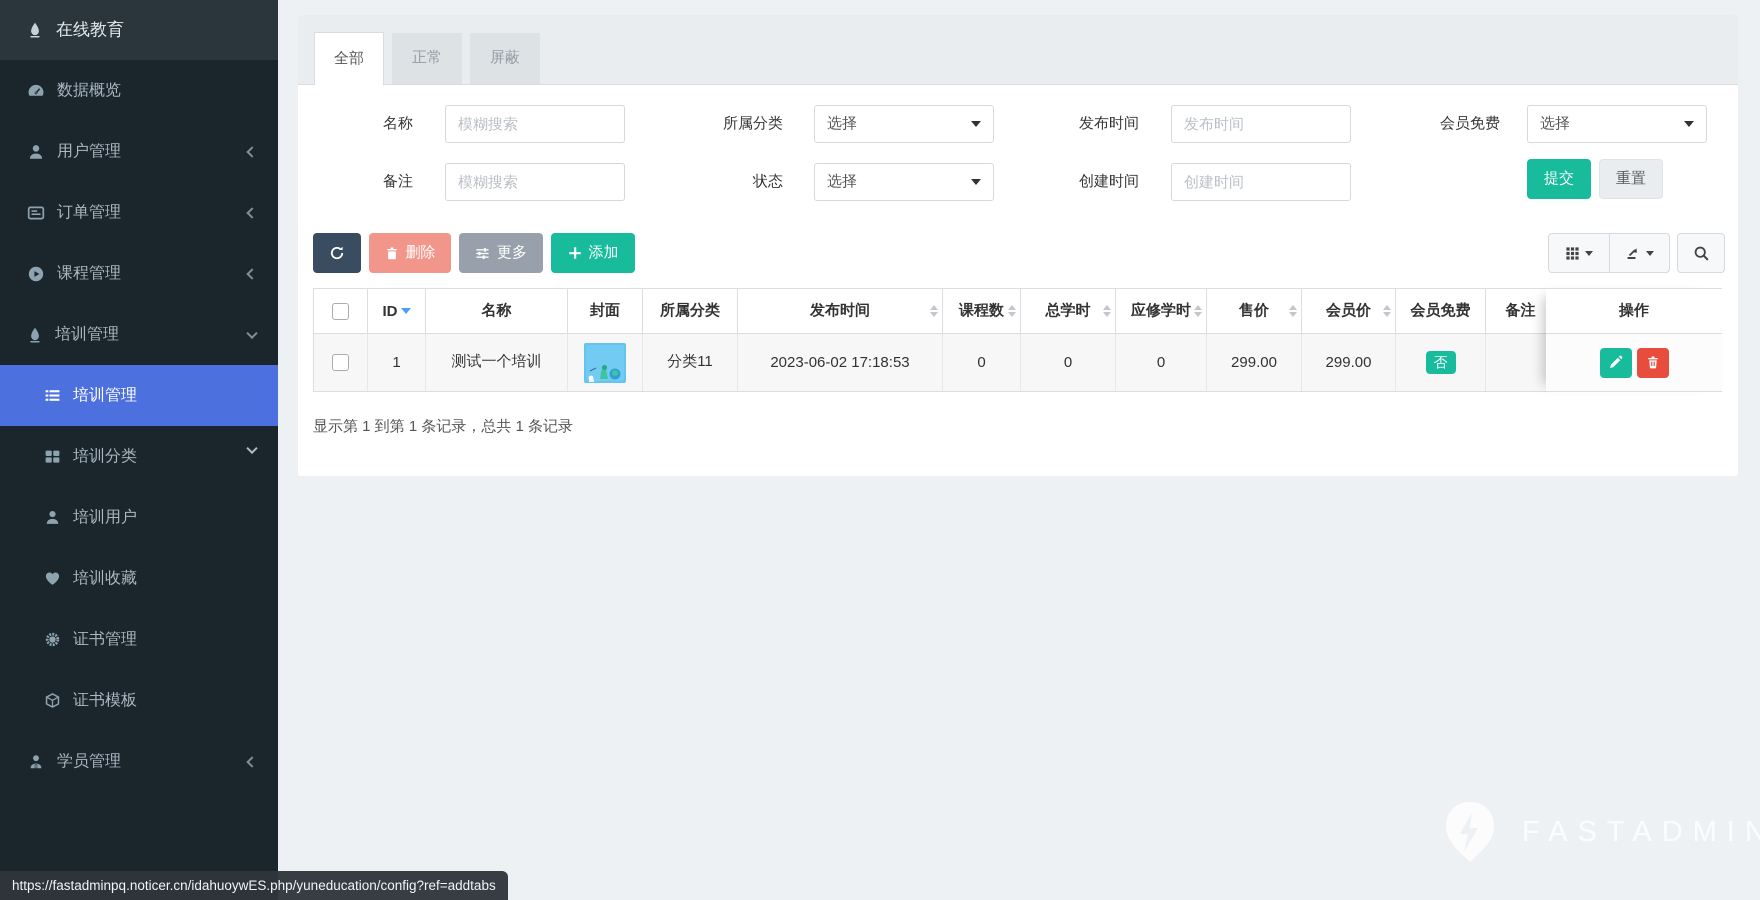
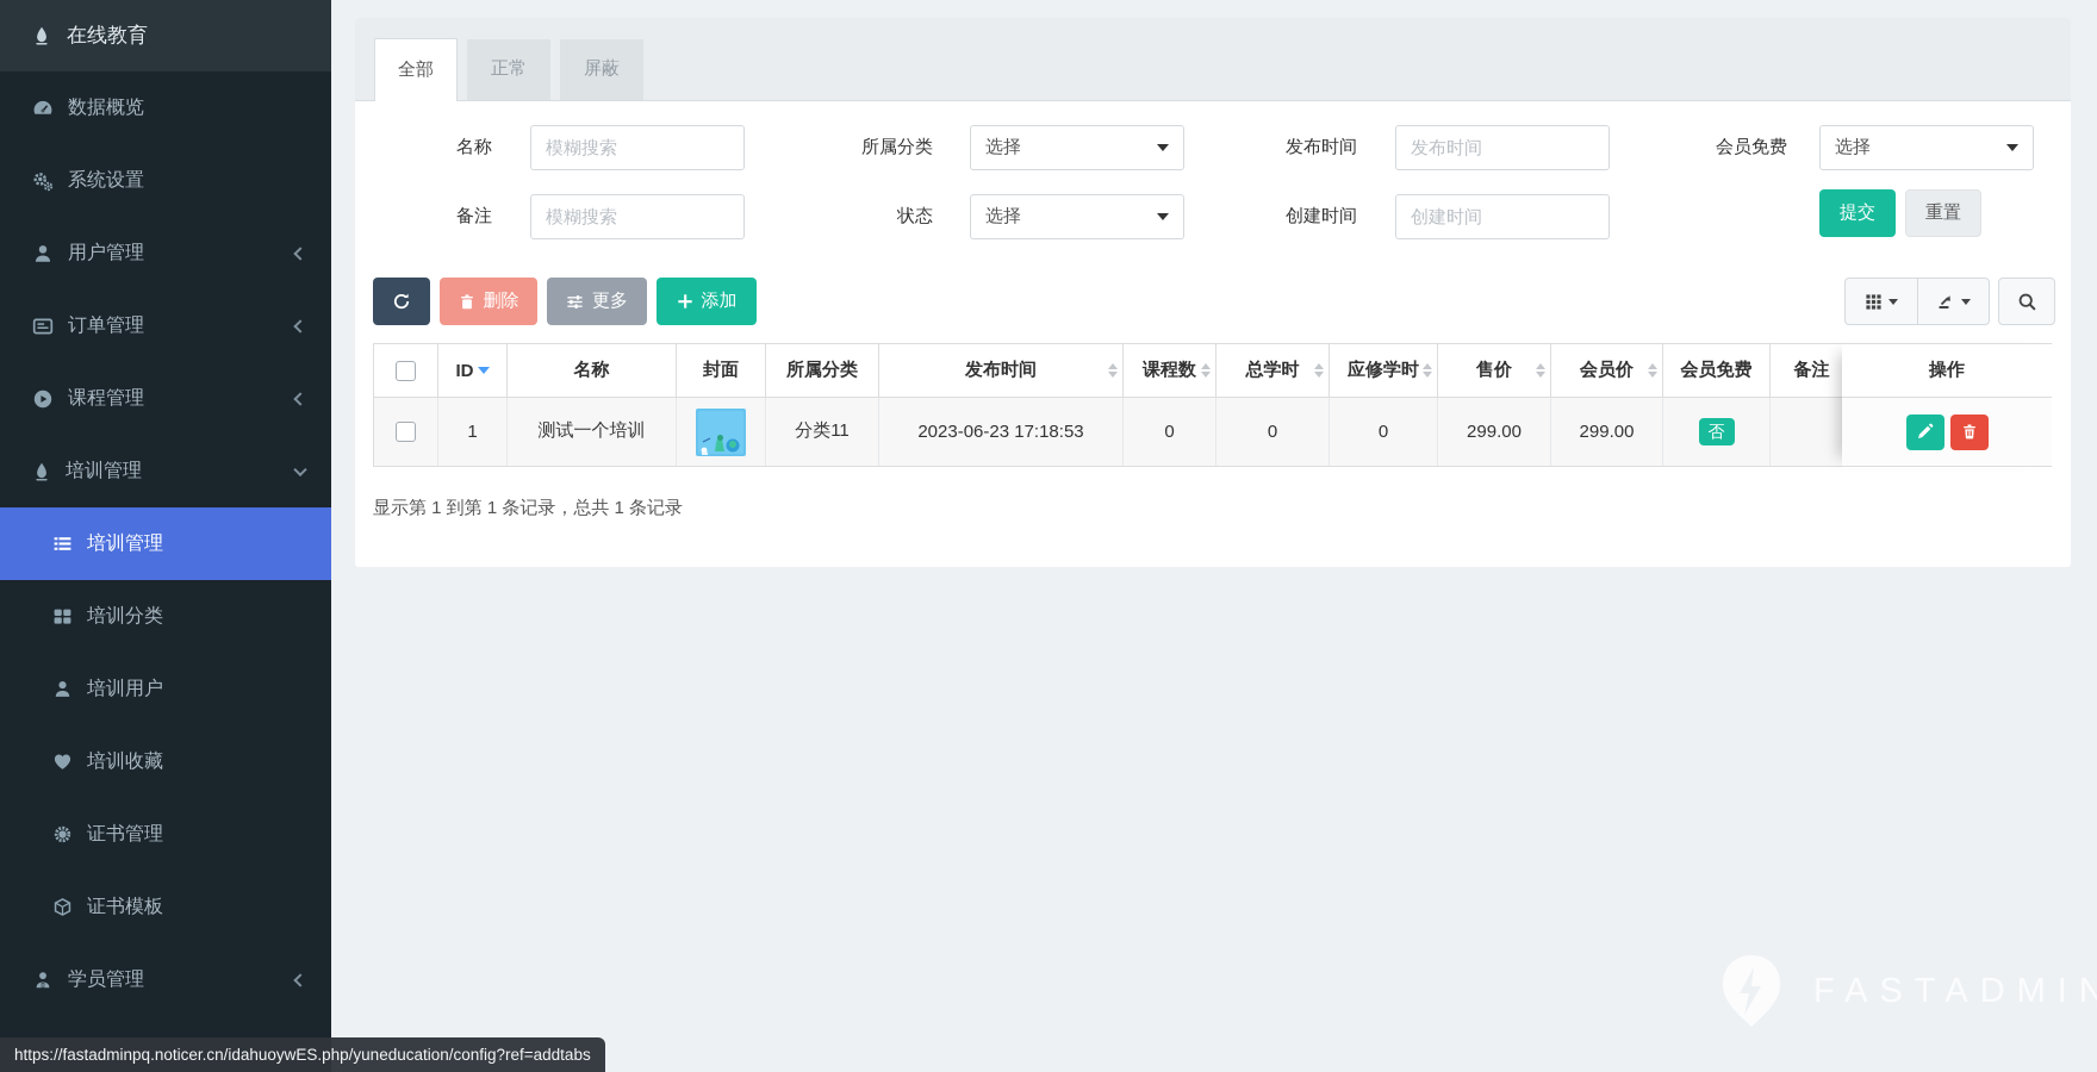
  在线教育
  数据概览
+ 系统设置
  用户管理
  订单管理
  课程管理
  培训管理
  培训管理
  培训分类
  培训用户
  培训收藏
  证书管理
  证书模板
  学员管理
  全部
  正常
  屏蔽
  名称
  模糊搜索
  所属分类
  选择
  发布时间
  发布时间
  会员免费
  选择
  备注
  模糊搜索
  状态
  选择
  创建时间
  创建时间
  提交
  重置
  删除
  更多
  添加
  ID
  名称
  封面
  所属分类
  发布时间
  课程数
  总学时
  应修学时
  售价
  会员价
  会员免费
  备注
  1
  测试一个培训
  分类11
- 2023-06-02 17:18:53
+ 2023-06-23 17:18:53
  0
  0
  0
  299.00
  299.00
  否
  操作
  显示第 1 到第 1 条记录，总共 1 条记录
  https://fastadminpq.noticer.cn/idahuoywES.php/yuneducation/config?ref=addtabs
